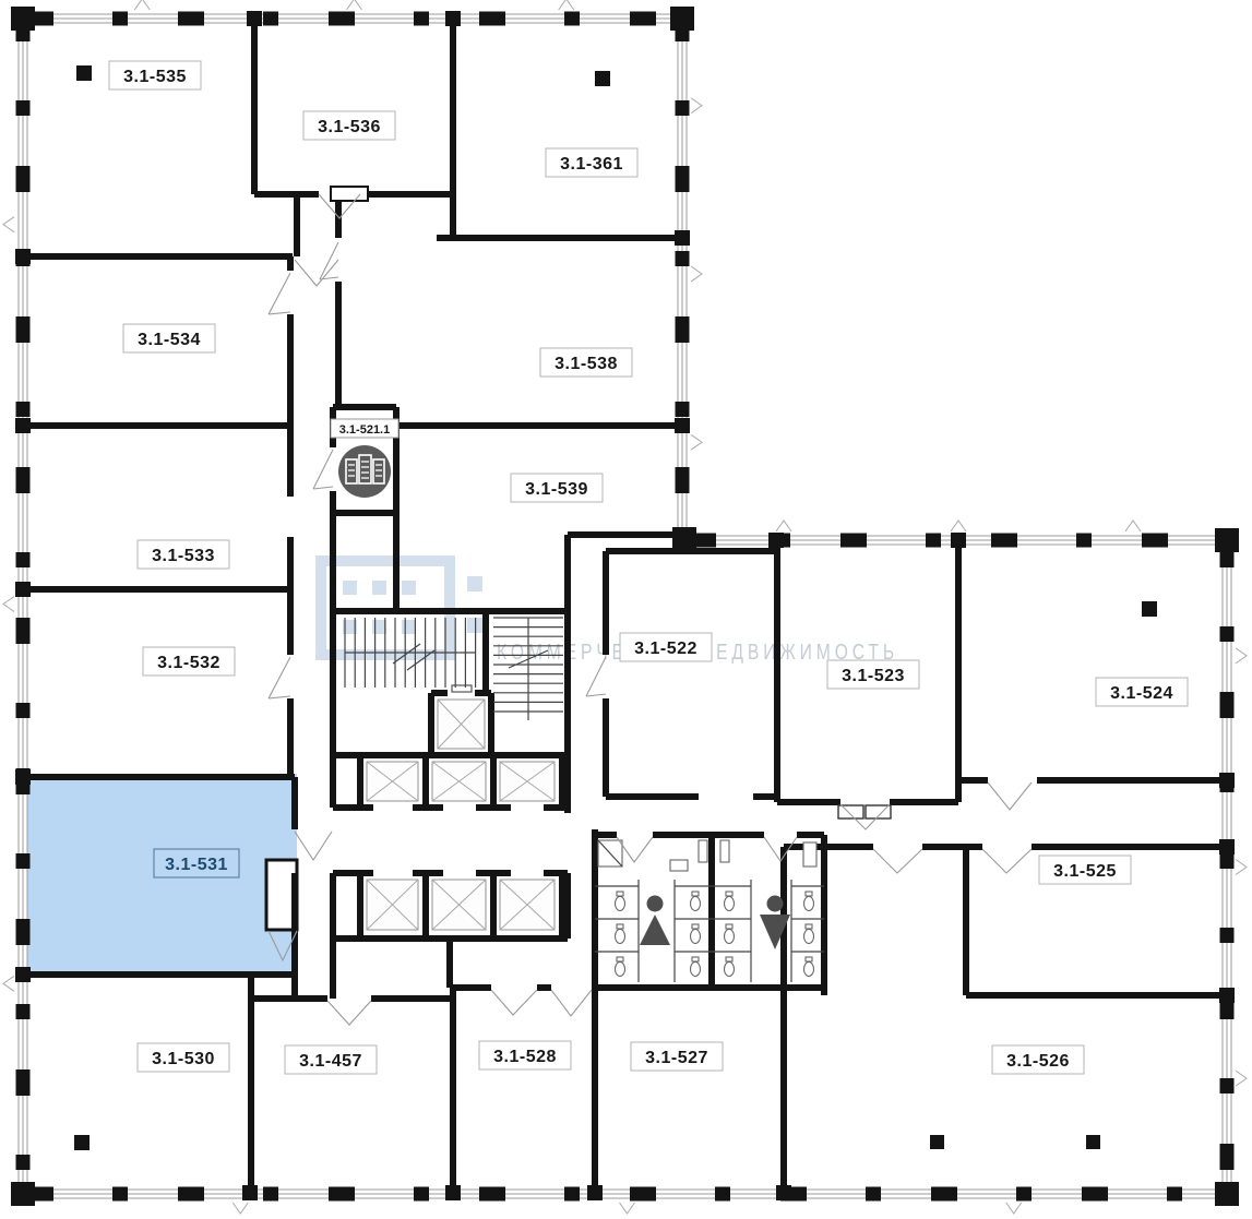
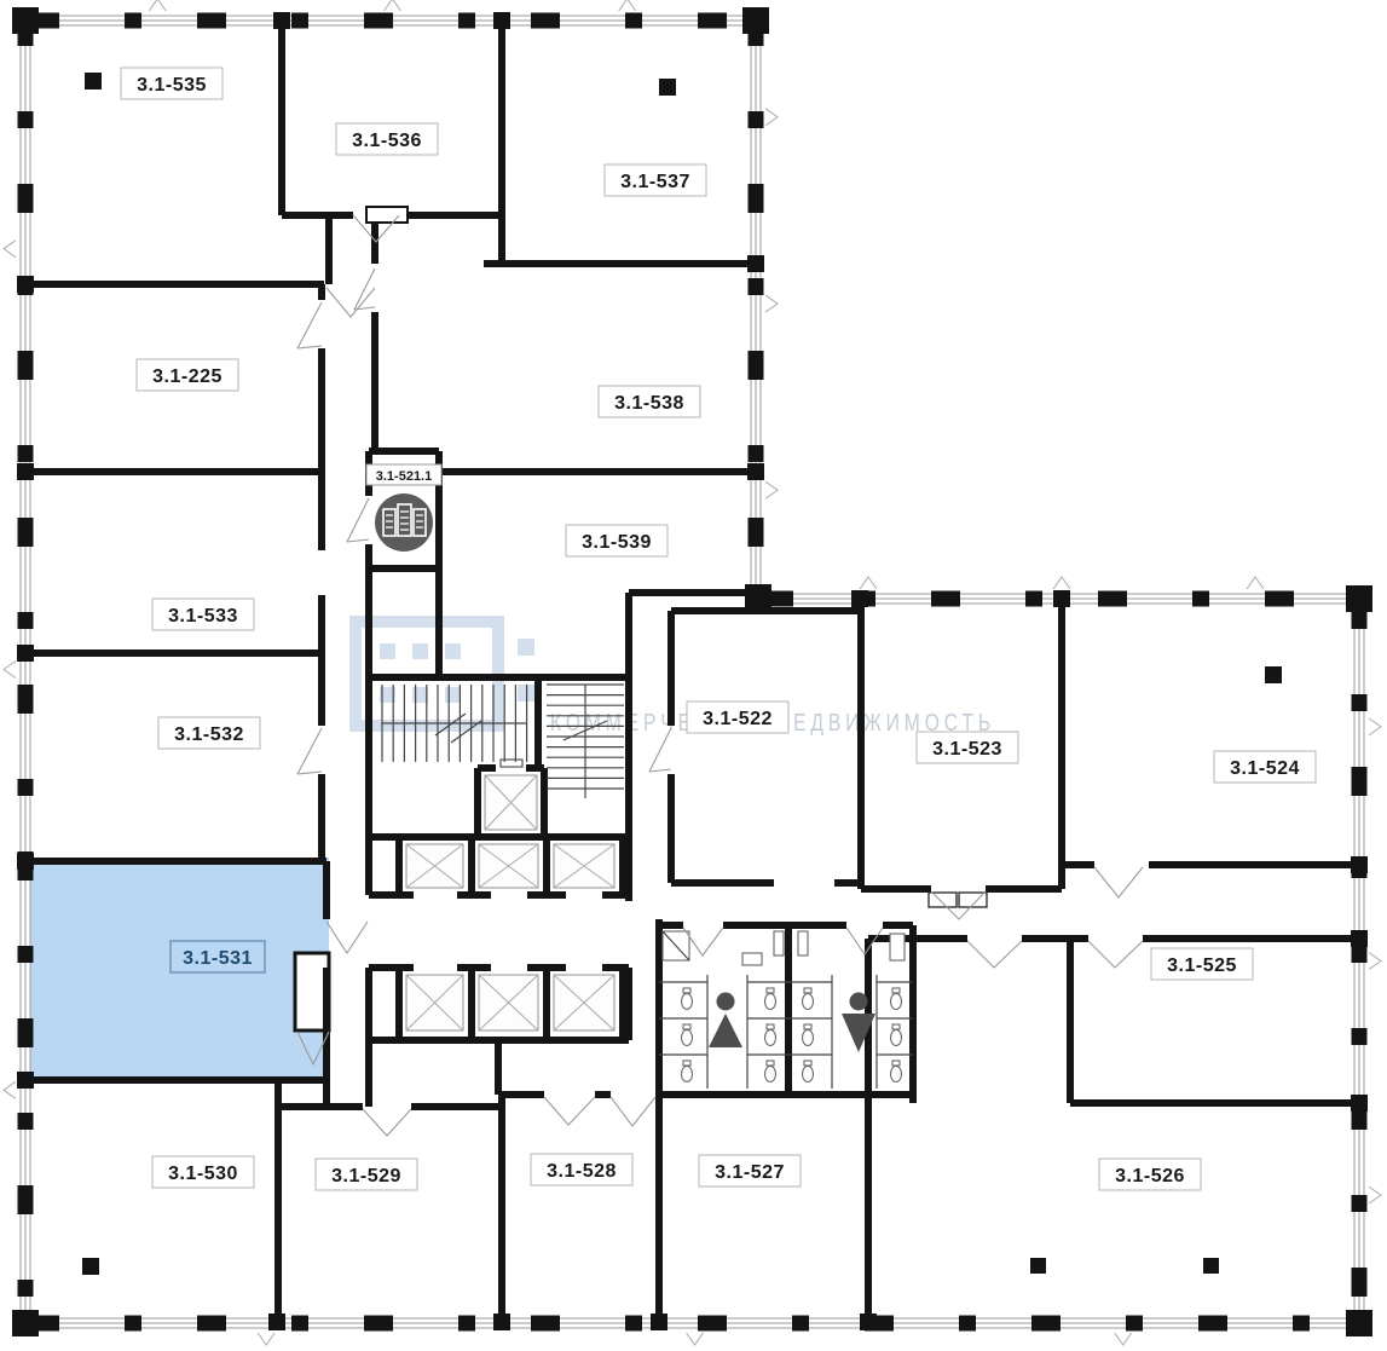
  КОММЕРЕДВИЖИМОСТЬ
  3.1-521.1
  3.1-535
  3.1-536
- 3.1-361
+ 3.1-537
- 3.1-534
+ 3.1-225
  3.1-538
  3.1-533
  3.1-539
  3.1-532
  3.1-531
  3.1-530
- 3.1-457
+ 3.1-529
  3.1-528
  3.1-527
  3.1-526
  3.1-522
  3.1-523
  3.1-524
  3.1-525
